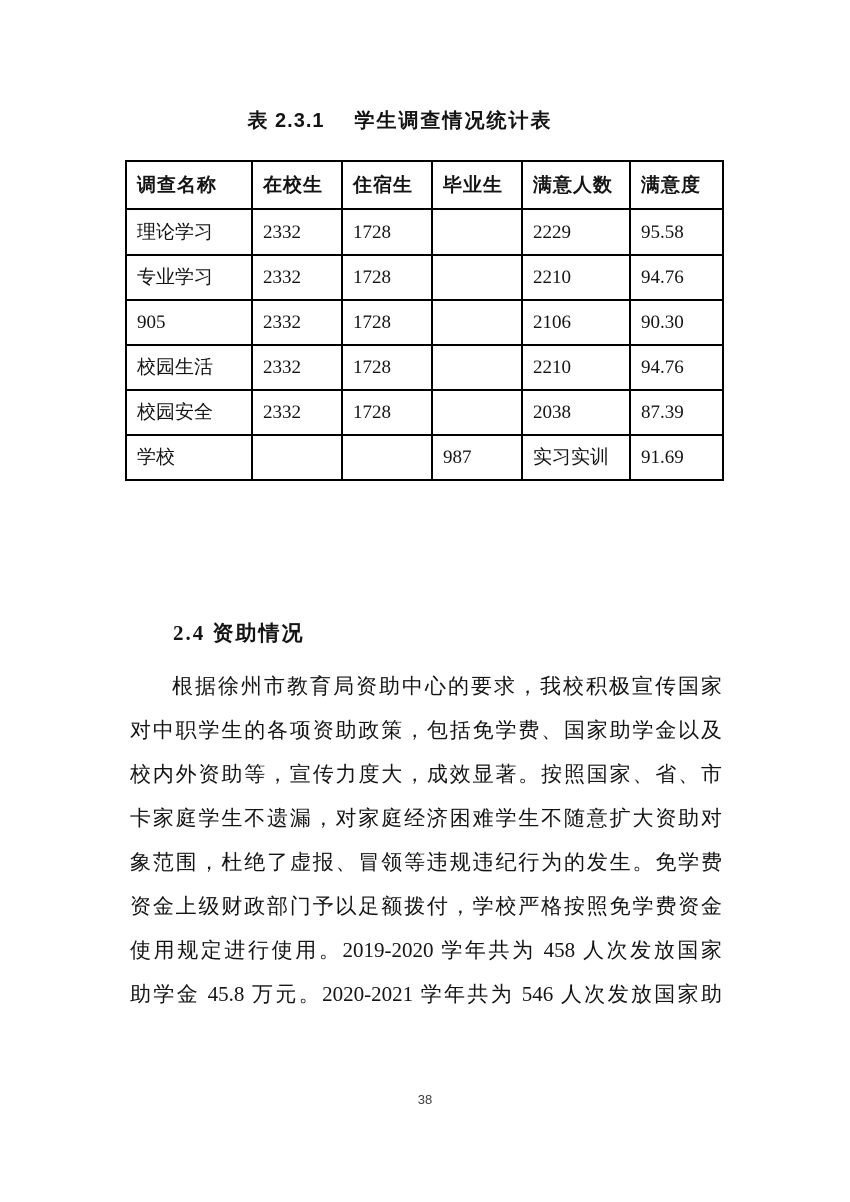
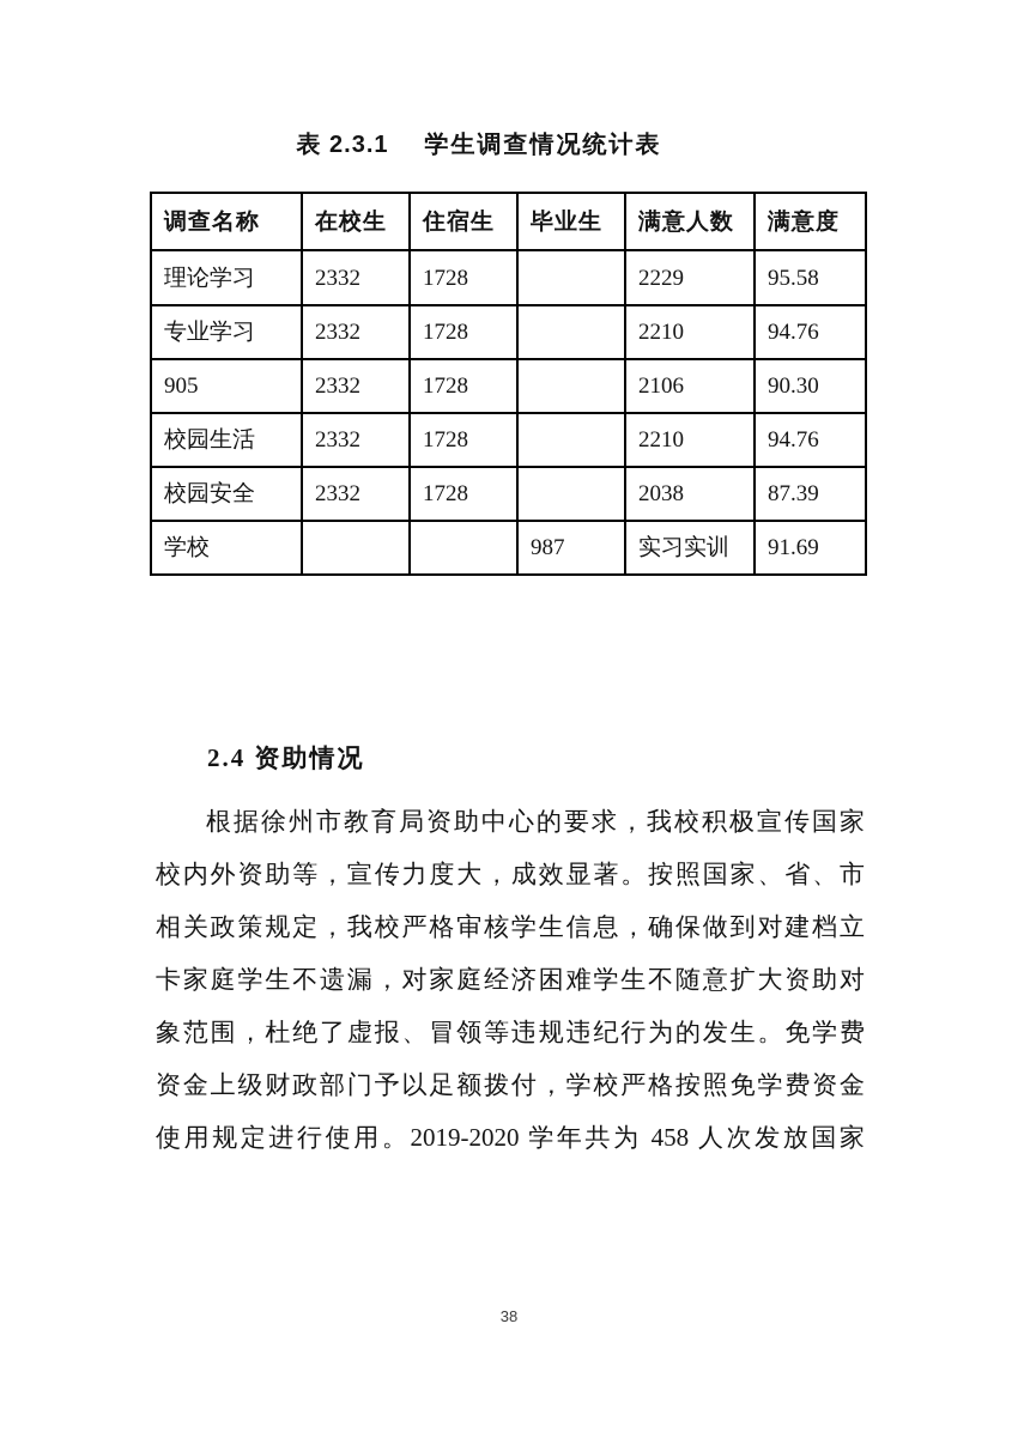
  表 2.3.1 学生调查情况统计表
  调查名称	在校生	住宿生	毕业生	满意人数	满意度
  理论学习	2332	1728		2229	95.58
  专业学习	2332	1728		2210	94.76
  905	2332	1728		2106	90.30
  校园生活	2332	1728		2210	94.76
  校园安全	2332	1728		2038	87.39
  学校			987	实习实训	91.69
  2.4 资助情况
  根据徐州市教育局资助中心的要求，我校积极宣传国家
- 对中职学生的各项资助政策，包括免学费、国家助学金以及
  校内外资助等，宣传力度大，成效显著。按照国家、省、市
+ 相关政策规定，我校严格审核学生信息，确保做到对建档立
  卡家庭学生不遗漏，对家庭经济困难学生不随意扩大资助对
  象范围，杜绝了虚报、冒领等违规违纪行为的发生。免学费
  资金上级财政部门予以足额拨付，学校严格按照免学费资金
  使用规定进行使用。2019-2020 学年共为 458 人次发放国家
- 助学金 45.8 万元。2020-2021 学年共为 546 人次发放国家助
  38
